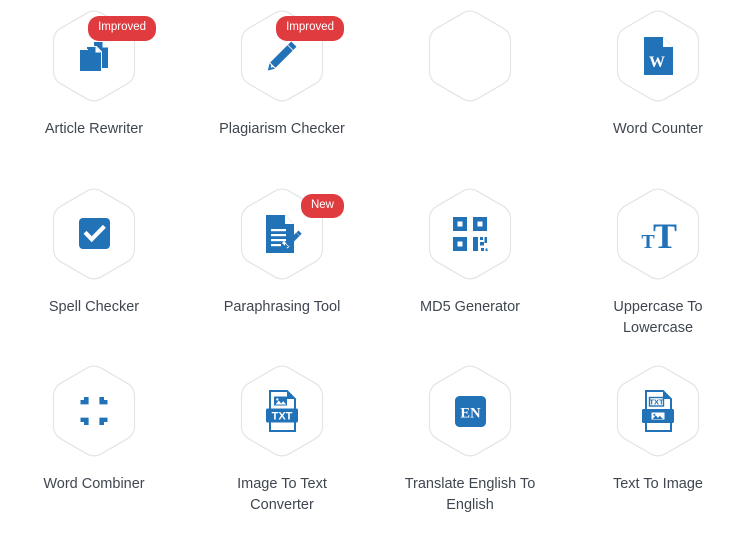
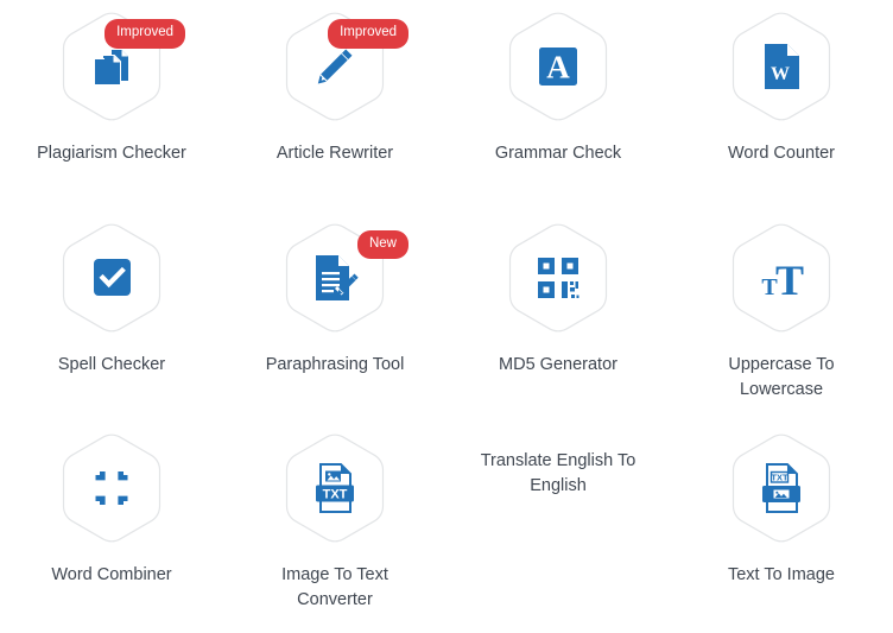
  Improved
- Article Rewriter
+ Plagiarism Checker
  Improved
- Plagiarism Checker
+ Article Rewriter
+ A
+ Grammar Check
  W
  Word Counter
  Spell Checker
  New
  Paraphrasing Tool
  MD5 Generator
  T
  T
  Uppercase To Lowercase
  Word Combiner
  TXT
  Image To Text Converter
- EN
  Translate English To English
  TXT
  Text To Image
